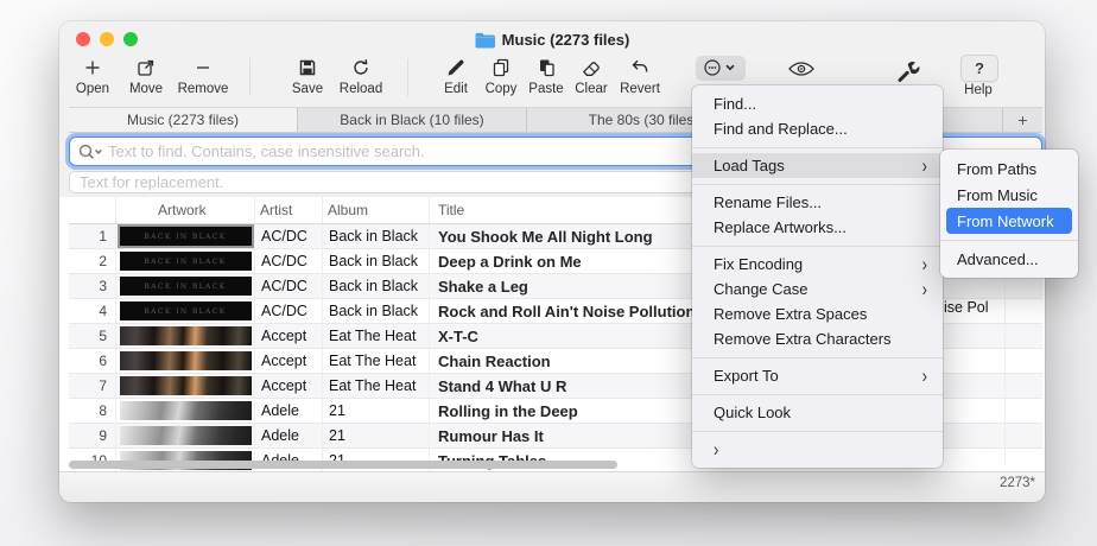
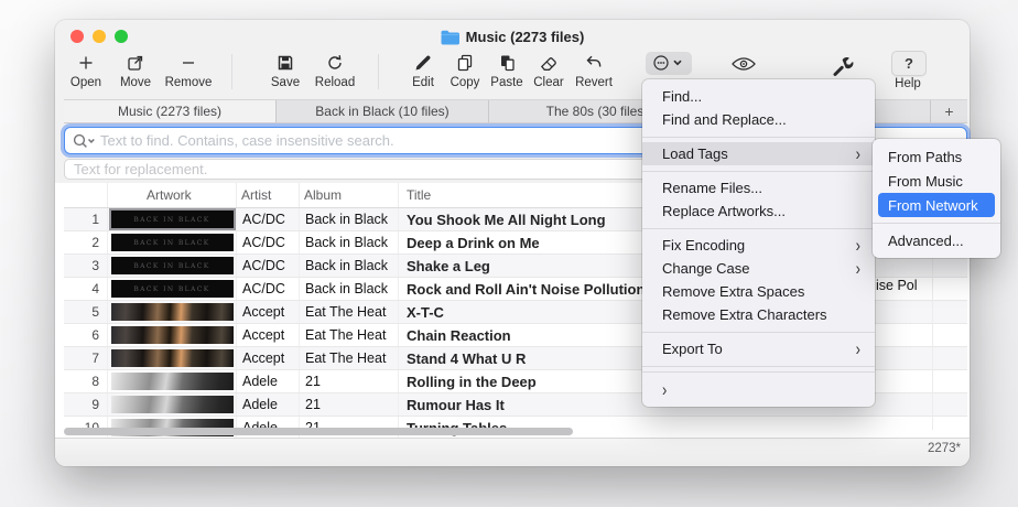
  Music (2273 files)
  Open
  Move
  Remove
  Save
  Reload
  Edit
  Copy
  Paste
  Clear
  Revert
  ?
  Help
  Music (2273 files)
  Back in Black (10 files)
  The 80s (30 files
  +
  Text to find. Contains, case insensitive search.
  Text for replacement.
  Artwork
  Artist
  Album
  Title
  1
  AC/DC
  Back in Black
  You Shook Me All Night Long
  2
  AC/DC
  Back in Black
  Deep a Drink on Me
  3
  AC/DC
  Back in Black
  Shake a Leg
  4
  AC/DC
  Back in Black
  Rock and Roll Ain't Noise Pollution
  5
  Accept
  Eat The Heat
  X-T-C
  6
  Accept
  Eat The Heat
  Chain Reaction
  7
  Accept
  Eat The Heat
  Stand 4 What U R
  8
  Adele
  21
  Rolling in the Deep
  9
  Adele
  21
  Rumour Has It
  ise Pol
  2273*
  Find...
  Find and Replace...
  Load Tags
  ›
  Rename Files...
  Replace Artworks...
  Fix Encoding
  ›
  Change Case
  ›
  Remove Extra Spaces
  Remove Extra Characters
  Export To
  ›
- Quick Look
  ›
  From Paths
  From Music
  From Network
  Advanced...
